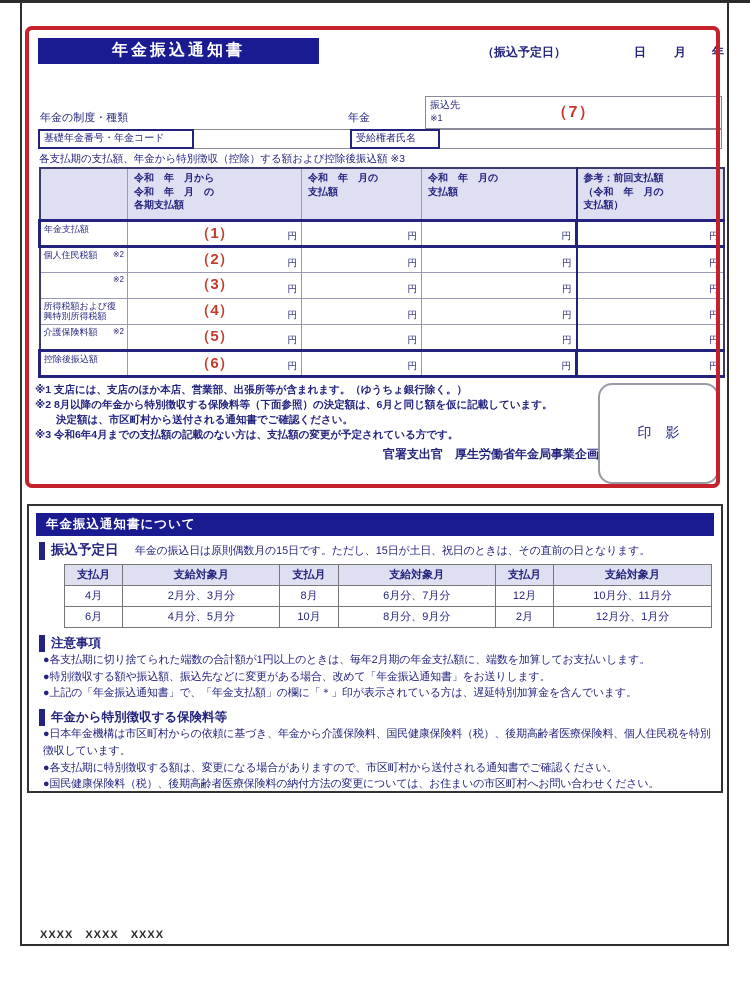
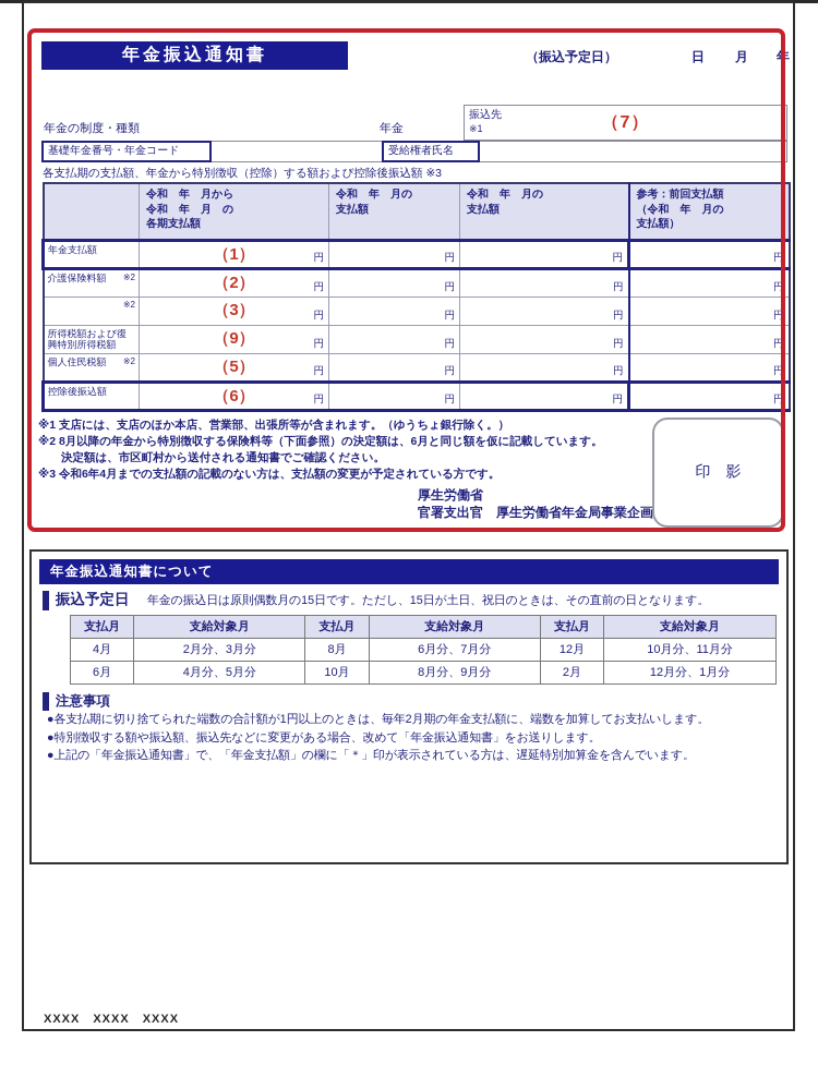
  年金振込通知書
  （振込予定日）
  日
  月
  年
  年金の制度・種類
  年金
  振込先
  ※1
  （7）
  基礎年金番号・年金コード
  受給権者氏名
  各支払期の支払額、年金から特別徴収（控除）する額および控除後振込額 ※3
  	令和 年 月から 令和 年 月 の 各期支払額	令和 年 月の 支払額	令和 年 月の 支払額	参考：前回支払額 （令和 年 月の 支払額）
  年金支払額	（1） 円	円	円	円
- 個人住民税額 ※2	（2） 円	円	円	円
+ 介護保険料額 ※2	（2） 円	円	円	円
  ※2	（3） 円	円	円	円
- 所得税額および復興特別所得税額	（4） 円	円	円	円
+ 所得税額および復興特別所得税額	（9） 円	円	円	円
- 介護保険料額 ※2	（5） 円	円	円	円
+ 個人住民税額 ※2	（5） 円	円	円	円
  控除後振込額	（6） 円	円	円	円
  ※1 支店には、支店のほか本店、営業部、出張所等が含まれます。（ゆうちょ銀行除く。）
  ※2 8月以降の年金から特別徴収する保険料等（下面参照）の決定額は、6月と同じ額を仮に記載しています。
  決定額は、市区町村から送付される通知書でご確認ください。
  ※3 令和6年4月までの支払額の記載のない方は、支払額の変更が予定されている方です。
+ 厚生労働省
  官署支出官 厚生労働省年金局事業企画
  印 影
  年金振込通知書について
  振込予定日 年金の振込日は原則偶数月の15日です。ただし、15日が土日、祝日のときは、その直前の日となります。
  支払月	支給対象月	支払月	支給対象月	支払月	支給対象月
  4月	2月分、3月分	8月	6月分、7月分	12月	10月分、11月分
  6月	4月分、5月分	10月	8月分、9月分	2月	12月分、1月分
  注意事項
  ●各支払期に切り捨てられた端数の合計額が1円以上のときは、毎年2月期の年金支払額に、端数を加算してお支払いします。
  ●特別徴収する額や振込額、振込先などに変更がある場合、改めて「年金振込通知書」をお送りします。
  ●上記の「年金振込通知書」で、「年金支払額」の欄に「＊」印が表示されている方は、遅延特別加算金を含んでいます。
- 年金から特別徴収する保険料等
- ●日本年金機構は市区町村からの依頼に基づき、年金から介護保険料、国民健康保険料（税）、後期高齢者医療保険料、個人住民税を特別徴収しています。
- ●各支払期に特別徴収する額は、変更になる場合がありますので、市区町村から送付される通知書でご確認ください。
- ●国民健康保険料（税）、後期高齢者医療保険料の納付方法の変更については、お住まいの市区町村へお問い合わせください。
  XXXX XXXX XXXX
